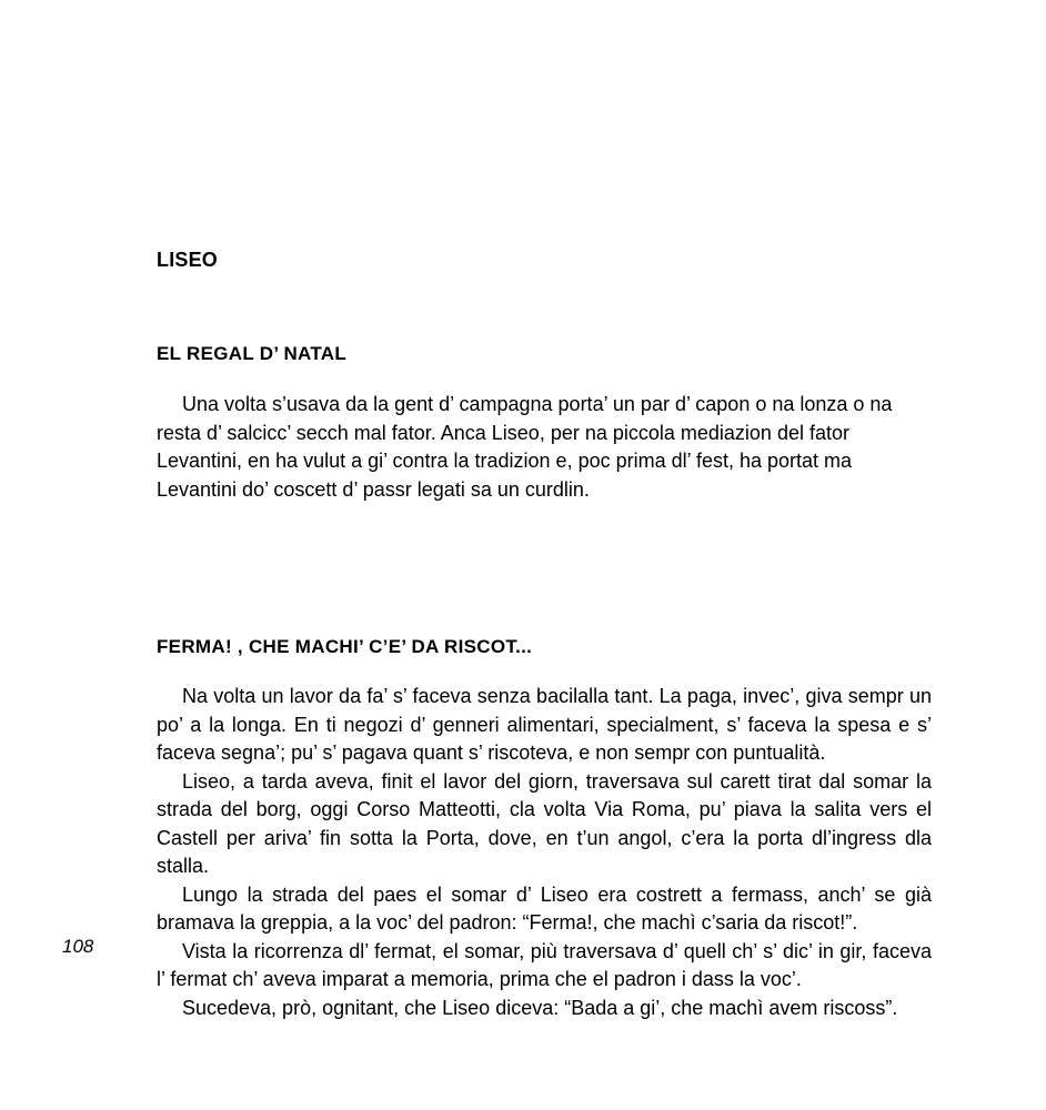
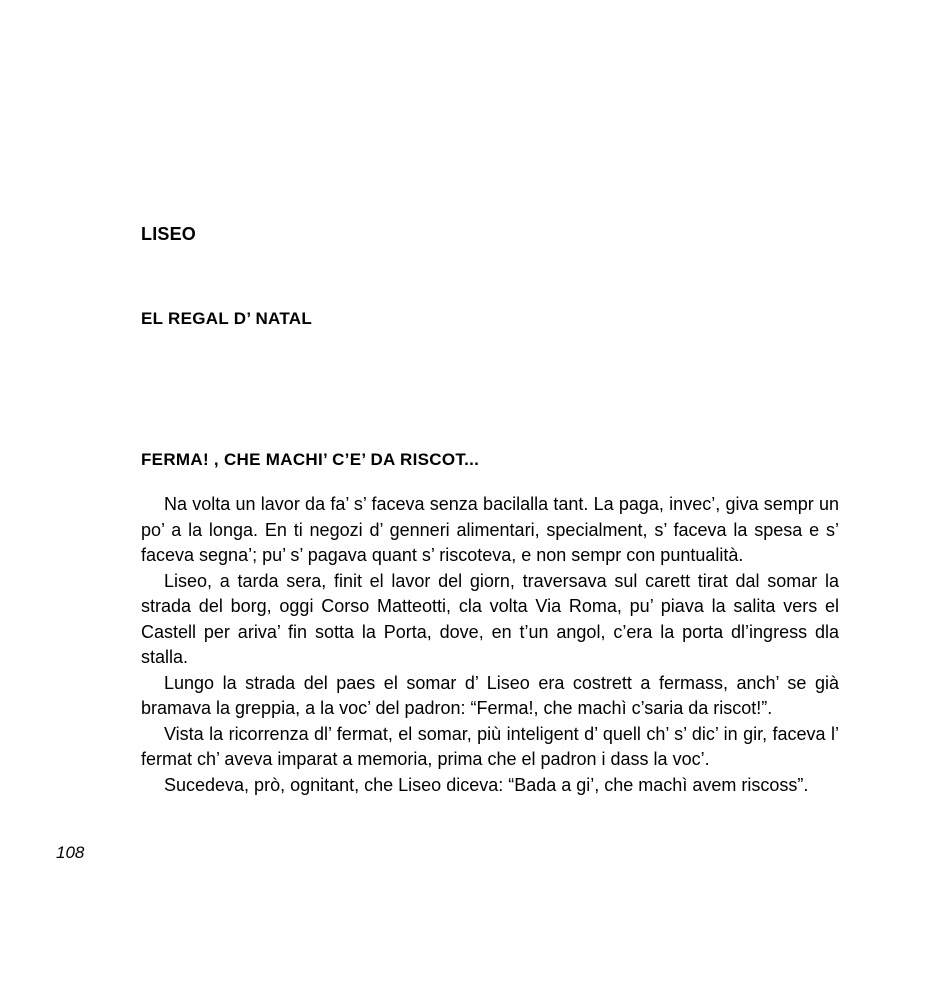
  LISEO
  EL REGAL D’ NATAL
- Una volta s’usava da la gent d’ campagna porta’ un par d’ capon o na lonza o na resta d’ salcicc’ secch mal fator. Anca Liseo, per na piccola mediazion del fator Levantini, en ha vulut a gi’ contra la tradizion e, poc prima dl’ fest, ha portat ma Levantini do’ coscett d’ passr legati sa un curdlin.
  FERMA! , CHE MACHI’ C’E’ DA RISCOT...
  Na volta un lavor da fa’ s’ faceva senza bacilalla tant. La paga, invec’, giva sempr un po’ a la longa. En ti negozi d’ genneri alimentari, specialment, s’ faceva la spesa e s’ faceva segna’; pu’ s’ pagava quant s’ riscoteva, e non sempr con puntualità.
- Liseo, a tarda aveva, finit el lavor del giorn, traversava sul carett tirat dal somar la strada del borg, oggi Corso Matteotti, cla volta Via Roma, pu’ piava la salita vers el Castell per ariva’ fin sotta la Porta, dove, en t’un angol, c’era la porta dl’ingress dla stalla.
+ Liseo, a tarda sera, finit el lavor del giorn, traversava sul carett tirat dal somar la strada del borg, oggi Corso Matteotti, cla volta Via Roma, pu’ piava la salita vers el Castell per ariva’ fin sotta la Porta, dove, en t’un angol, c’era la porta dl’ingress dla stalla.
  Lungo la strada del paes el somar d’ Liseo era costrett a fermass, anch’ se già bramava la greppia, a la voc’ del padron: “Ferma!, che machì c’saria da riscot!”.
- Vista la ricorrenza dl’ fermat, el somar, più traversava d’ quell ch’ s’ dic’ in gir, faceva l’ fermat ch’ aveva imparat a memoria, prima che el padron i dass la voc’.
+ Vista la ricorrenza dl’ fermat, el somar, più inteligent d’ quell ch’ s’ dic’ in gir, faceva l’ fermat ch’ aveva imparat a memoria, prima che el padron i dass la voc’.
  Sucedeva, prò, ognitant, che Liseo diceva: “Bada a gi’, che machì avem riscoss”.
  108
